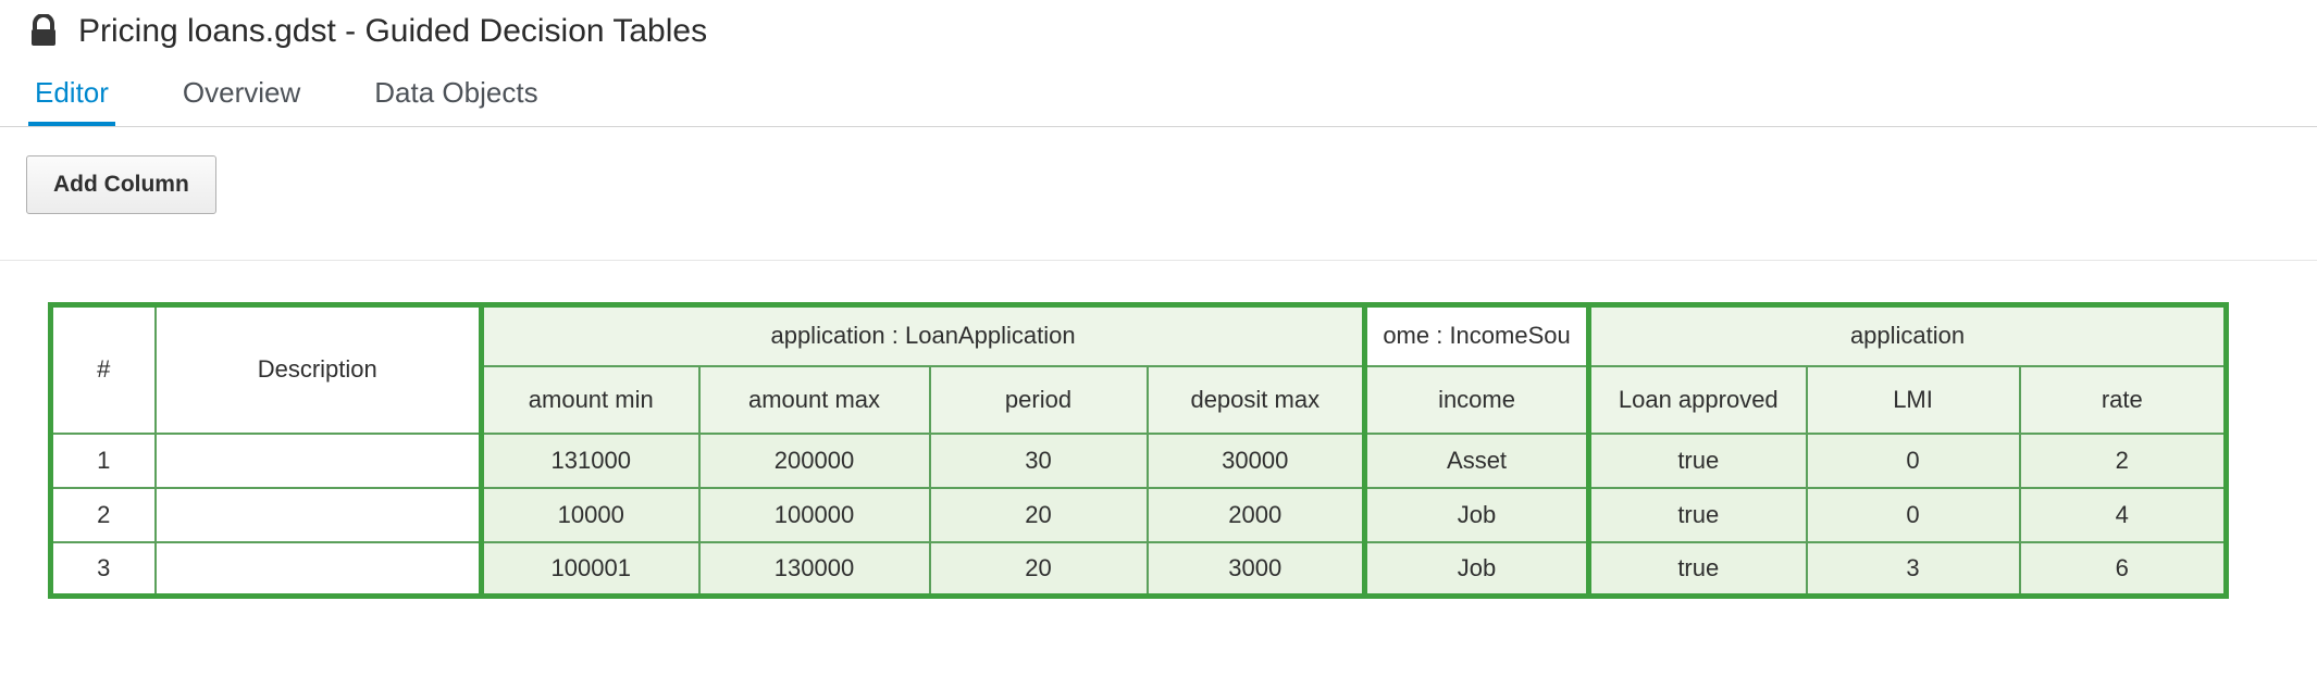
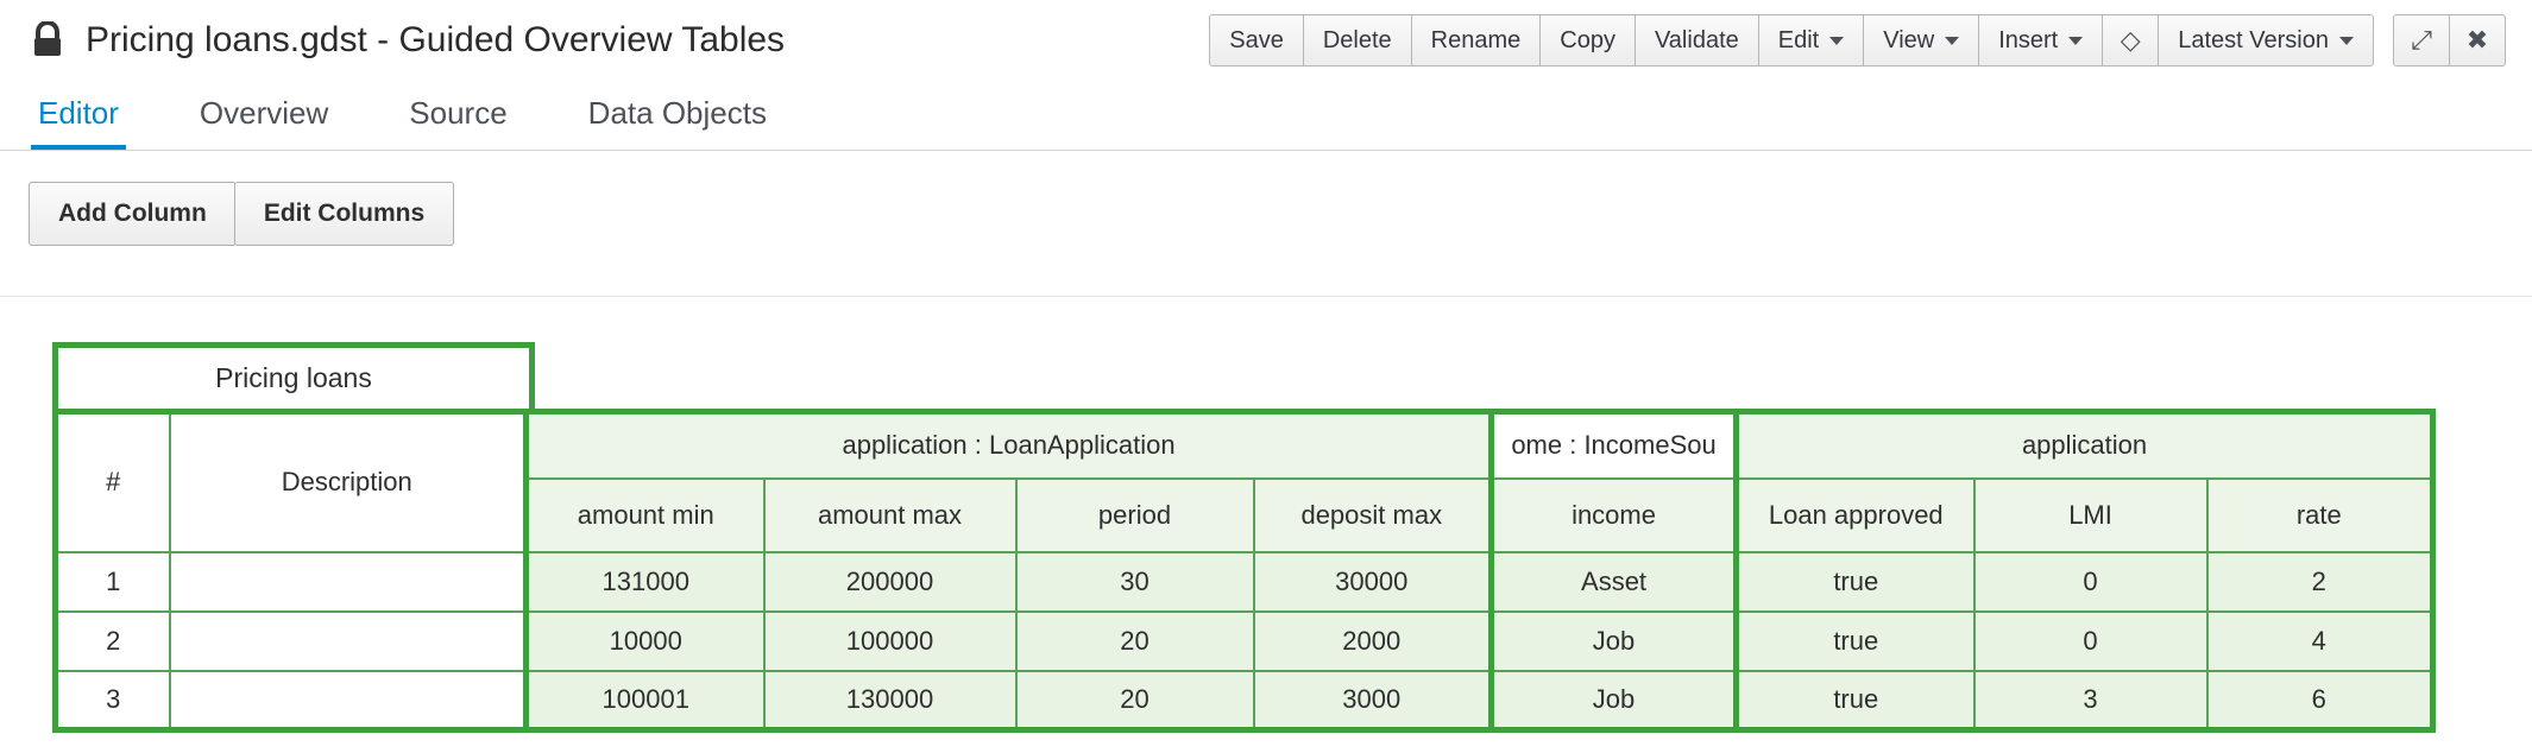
- Pricing loans.gdst - Guided Decision Tables
+ Pricing loans.gdst - Guided Overview Tables
+ Save
+ Delete
+ Rename
+ Copy
+ Validate
+ Edit
+ View
+ Insert
+ ◇
+ Latest Version
+ ⤢
+ ✖
  Editor
  Overview
+ Source
  Data Objects
  Add Column
+ Edit Columns
+ Pricing loans
  #	Description	application : LoanApplication	ome : IncomeSou	application
  amount min	amount max	period	deposit max	income	Loan approved	LMI	rate
  1		131000	200000	30	30000	Asset	true	0	2
  2		10000	100000	20	2000	Job	true	0	4
  3		100001	130000	20	3000	Job	true	3	6
